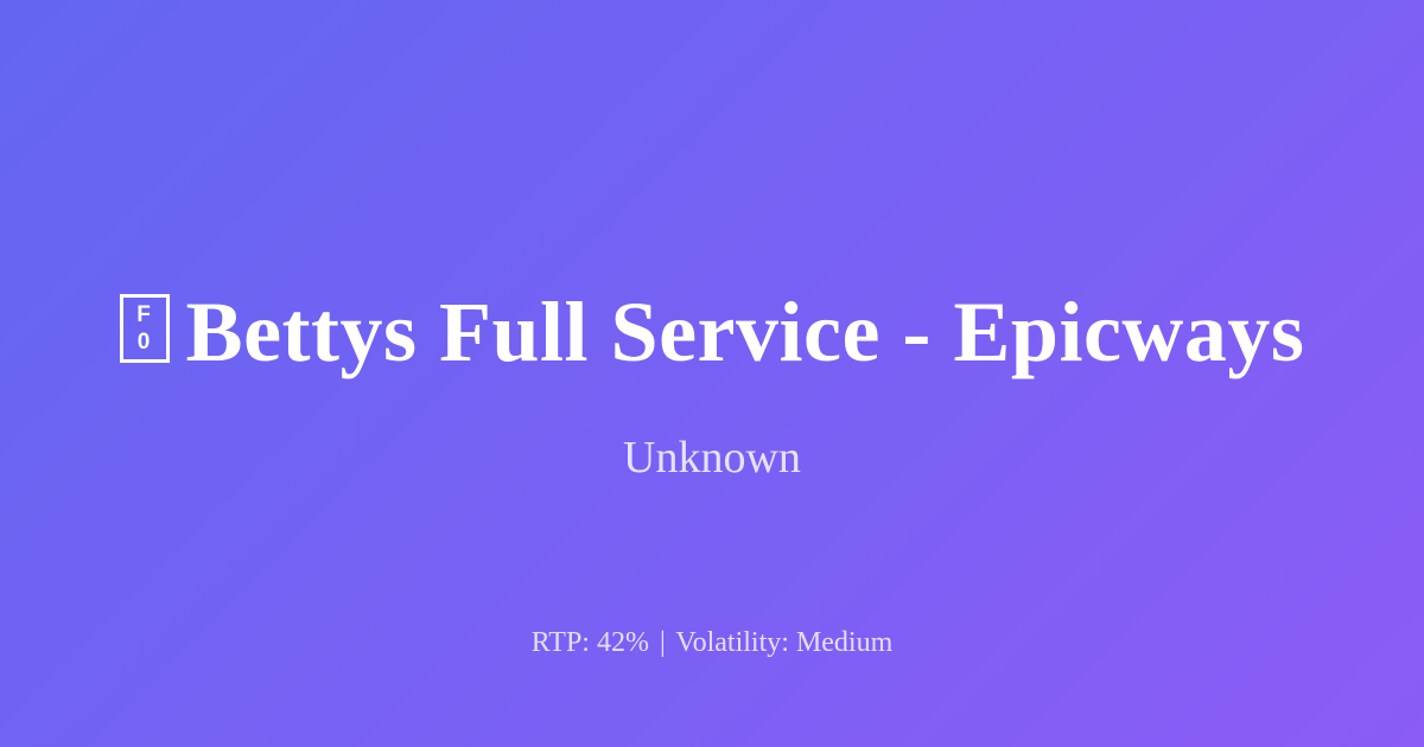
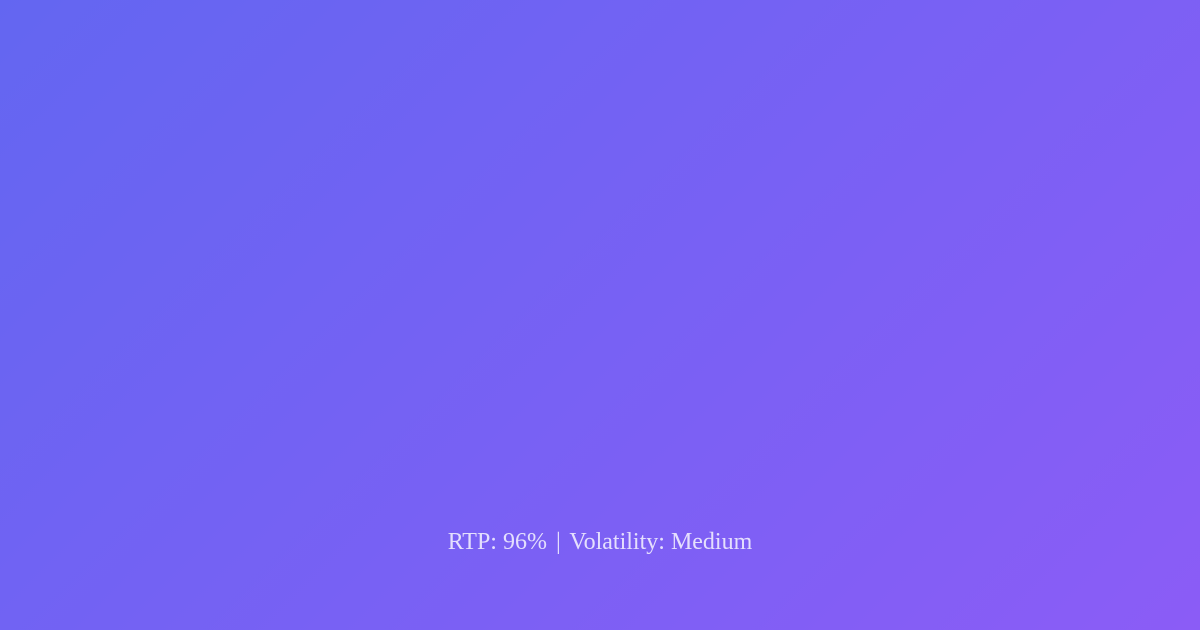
- F
- 0
- Bettys Full Service - Epicways
- Unknown
- RTP: 42% | Volatility: Medium
+ RTP: 96% | Volatility: Medium
